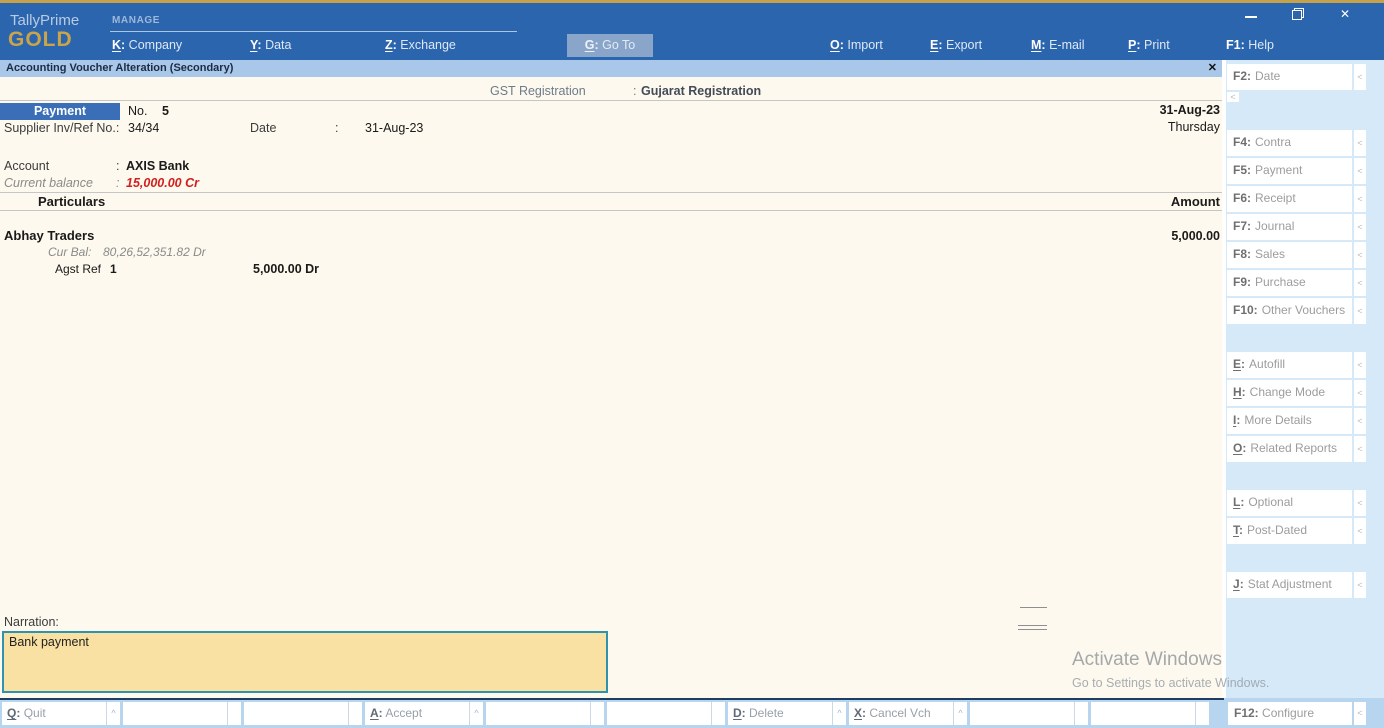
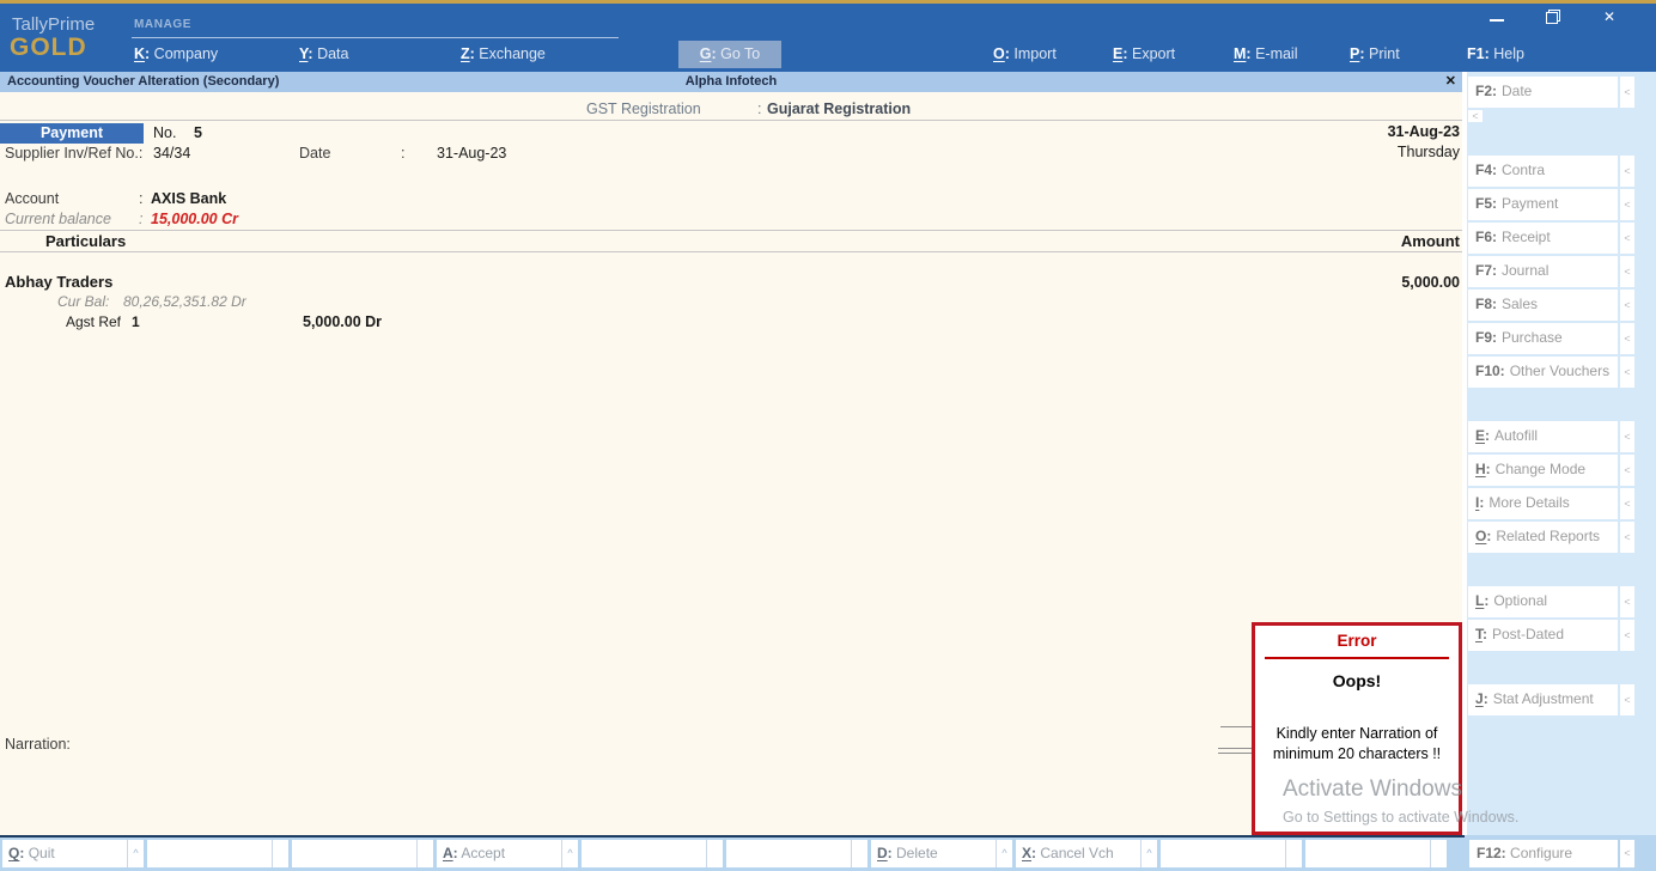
  TallyPrime
  GOLD
  MANAGE
  K: Company
  Y: Data
  Z: Exchange
  G: Go To
  O: Import
  E: Export
  M: E-mail
  P: Print
  F1: Help
  ✕
  Accounting Voucher Alteration (Secondary)
+ Alpha Infotech
  ✕
  GST Registration
  :
  Gujarat Registration
  Payment
  No.
  5
  31-Aug-23
  Thursday
  Supplier Inv/Ref No.:
  34/34
  Date
  :
  31-Aug-23
  Account
  :
  AXIS Bank
  Current balance
  :
  15,000.00 Cr
  Particulars
  Amount
  Abhay Traders
  5,000.00
  Cur Bal:
  80,26,52,351.82 Dr
  Agst Ref
  1
  5,000.00 Dr
  Narration:
- Bank payment
  F2:
  Date
  <
  <
  F4:
  Contra
  <
  F5:
  Payment
  <
  F6:
  Receipt
  <
  F7:
  Journal
  <
  F8:
  Sales
  <
  F9:
  Purchase
  <
  F10:
  Other Vouchers
  <
  E:
  Autofill
  <
  H:
  Change Mode
  <
  I:
  More Details
  <
  O:
  Related Reports
  <
  L:
  Optional
  <
  T:
  Post-Dated
  <
  J:
  Stat Adjustment
  <
  Q: Quit
  ^
  A: Accept
  ^
  D: Delete
  ^
  X: Cancel Vch
  ^
  F12: Configure
  <
+ Error
+ Oops!
+ Kindly enter Narration of
+ minimum 20 characters !!
  Activate Windows
  Go to Settings to activate Windows.
